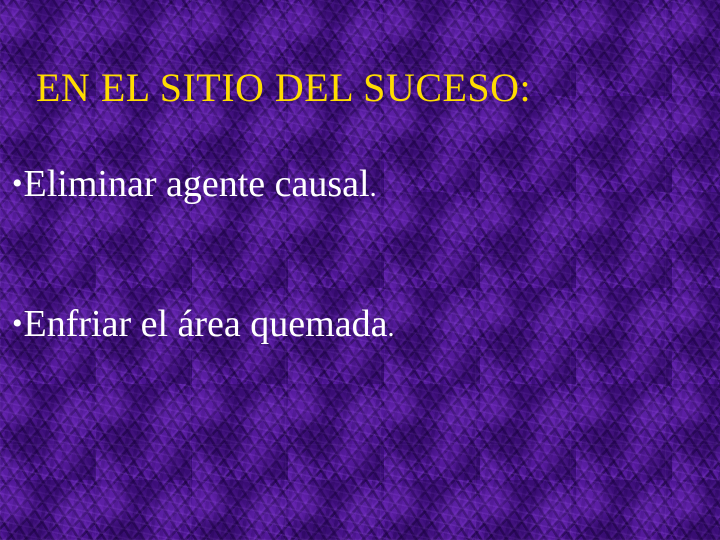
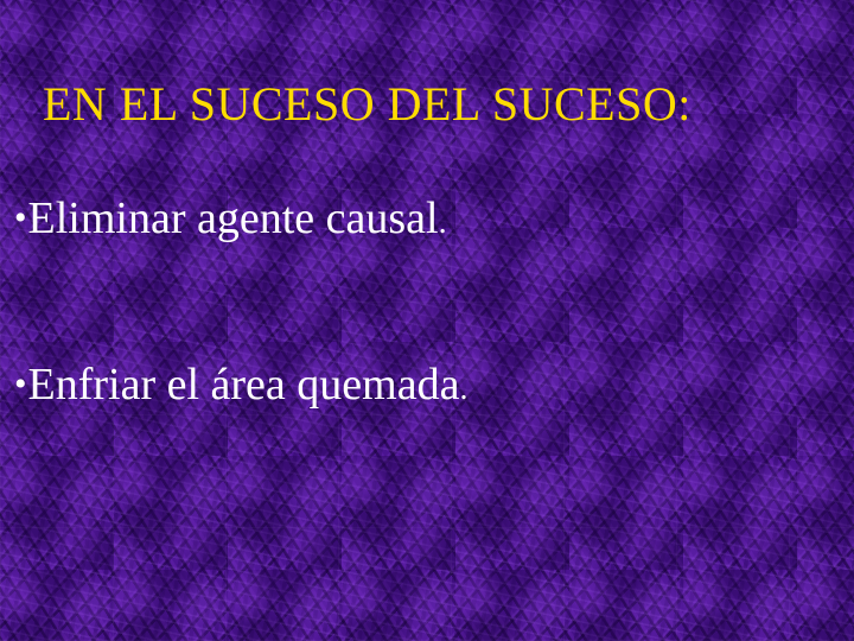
- EN EL SITIO DEL SUCESO:
+ EN EL SUCESO DEL SUCESO:
  •Eliminar agente causal.
  •Enfriar el área quemada.
